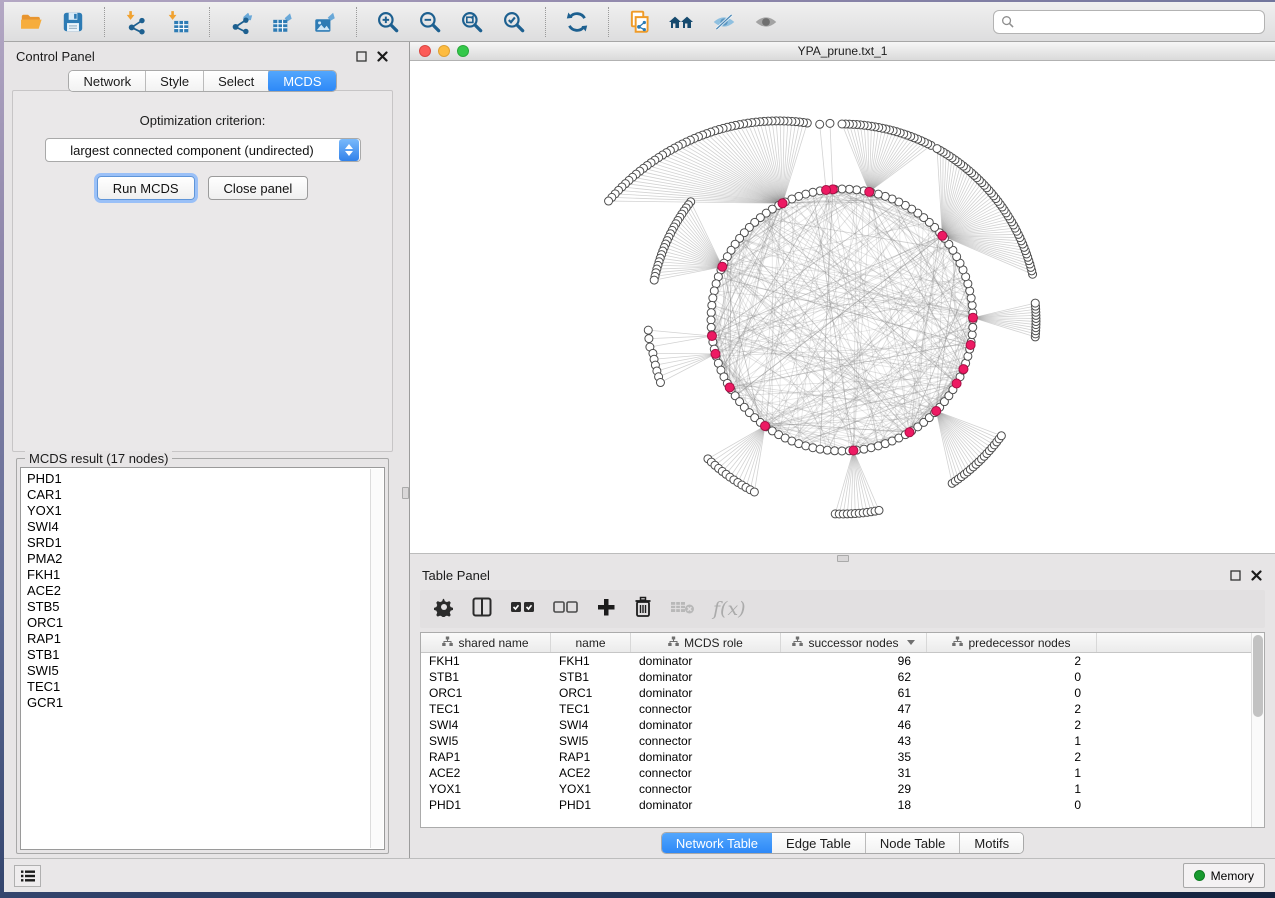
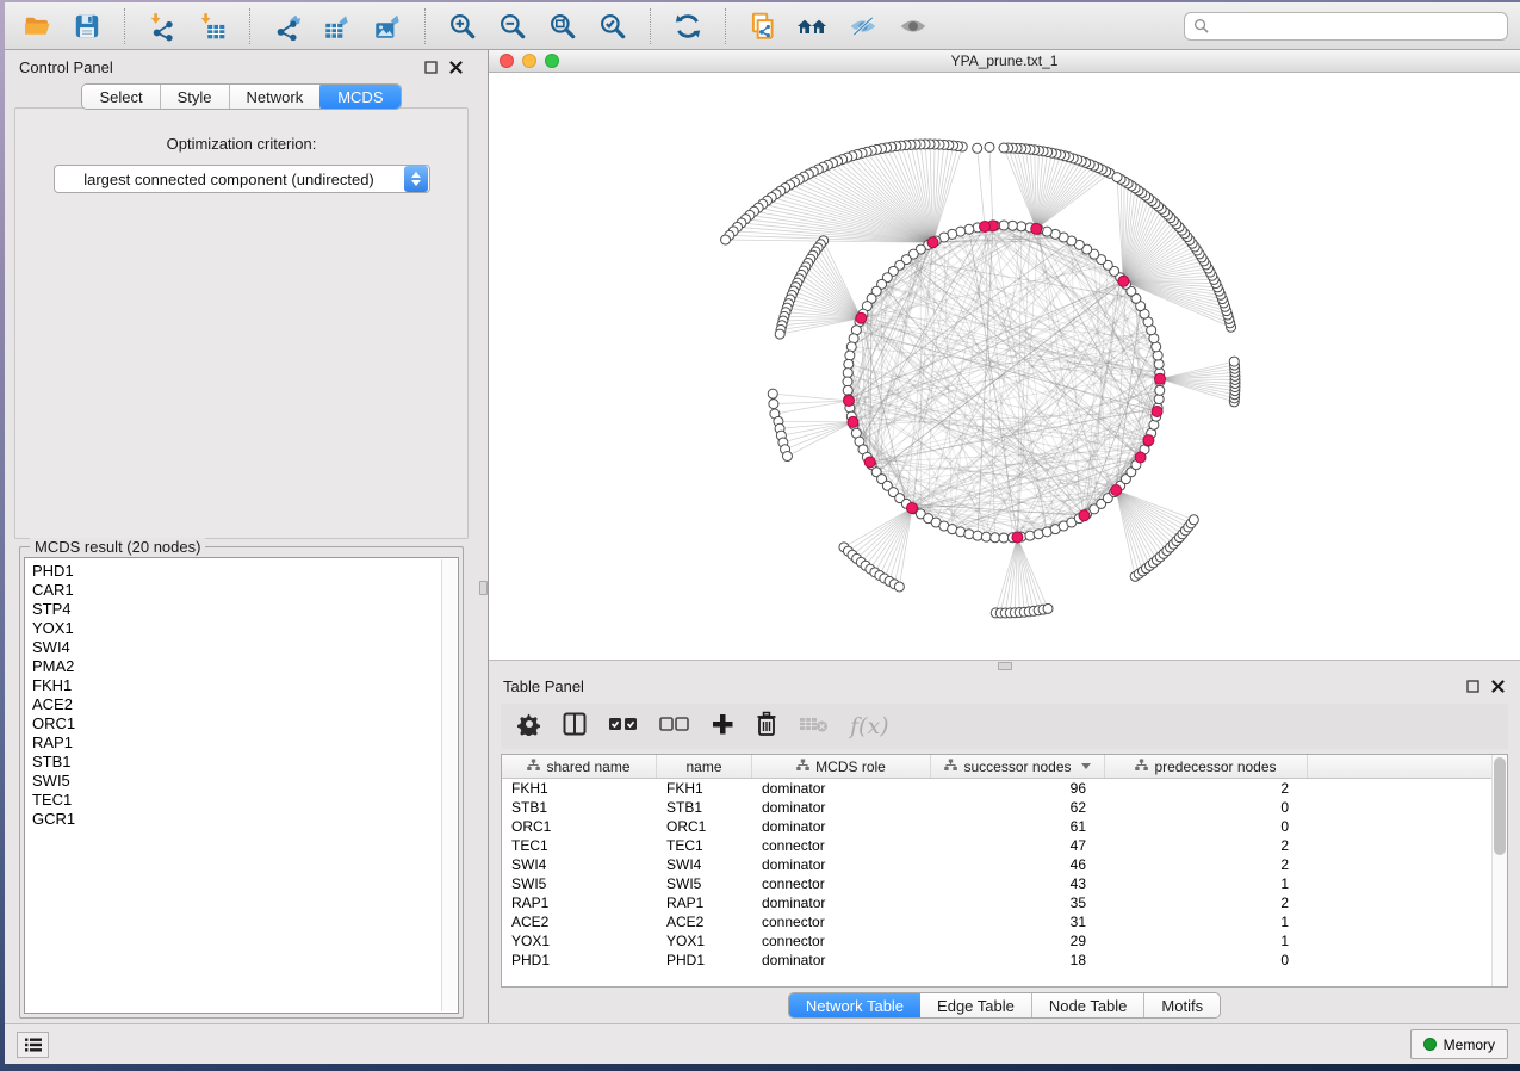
  Control Panel
- Network
+ Select
  Style
- Select
+ Network
  MCDS
  Optimization criterion:
  largest connected component (undirected)
- Run MCDS
- Close panel
- MCDS result (17 nodes)
+ MCDS result (20 nodes)
  PHD1
  CAR1
+ STP4
  YOX1
  SWI4
- SRD1
  PMA2
  FKH1
  ACE2
- STB5
  ORC1
  RAP1
  STB1
  SWI5
  TEC1
  GCR1
  YPA_prune.txt_1
  Table Panel
  f(x)
  shared name
  name
  MCDS role
  successor nodes
  predecessor nodes
  FKH1
  FKH1
  dominator
  96
  2
  STB1
  STB1
  dominator
  62
  0
  ORC1
  ORC1
  dominator
  61
  0
  TEC1
  TEC1
  connector
  47
  2
  SWI4
  SWI4
  dominator
  46
  2
  SWI5
  SWI5
  connector
  43
  1
  RAP1
  RAP1
  dominator
  35
  2
  ACE2
  ACE2
  connector
  31
  1
  YOX1
  YOX1
  connector
  29
  1
  PHD1
  PHD1
  dominator
  18
  0
  Network Table
  Edge Table
  Node Table
  Motifs
  Memory
